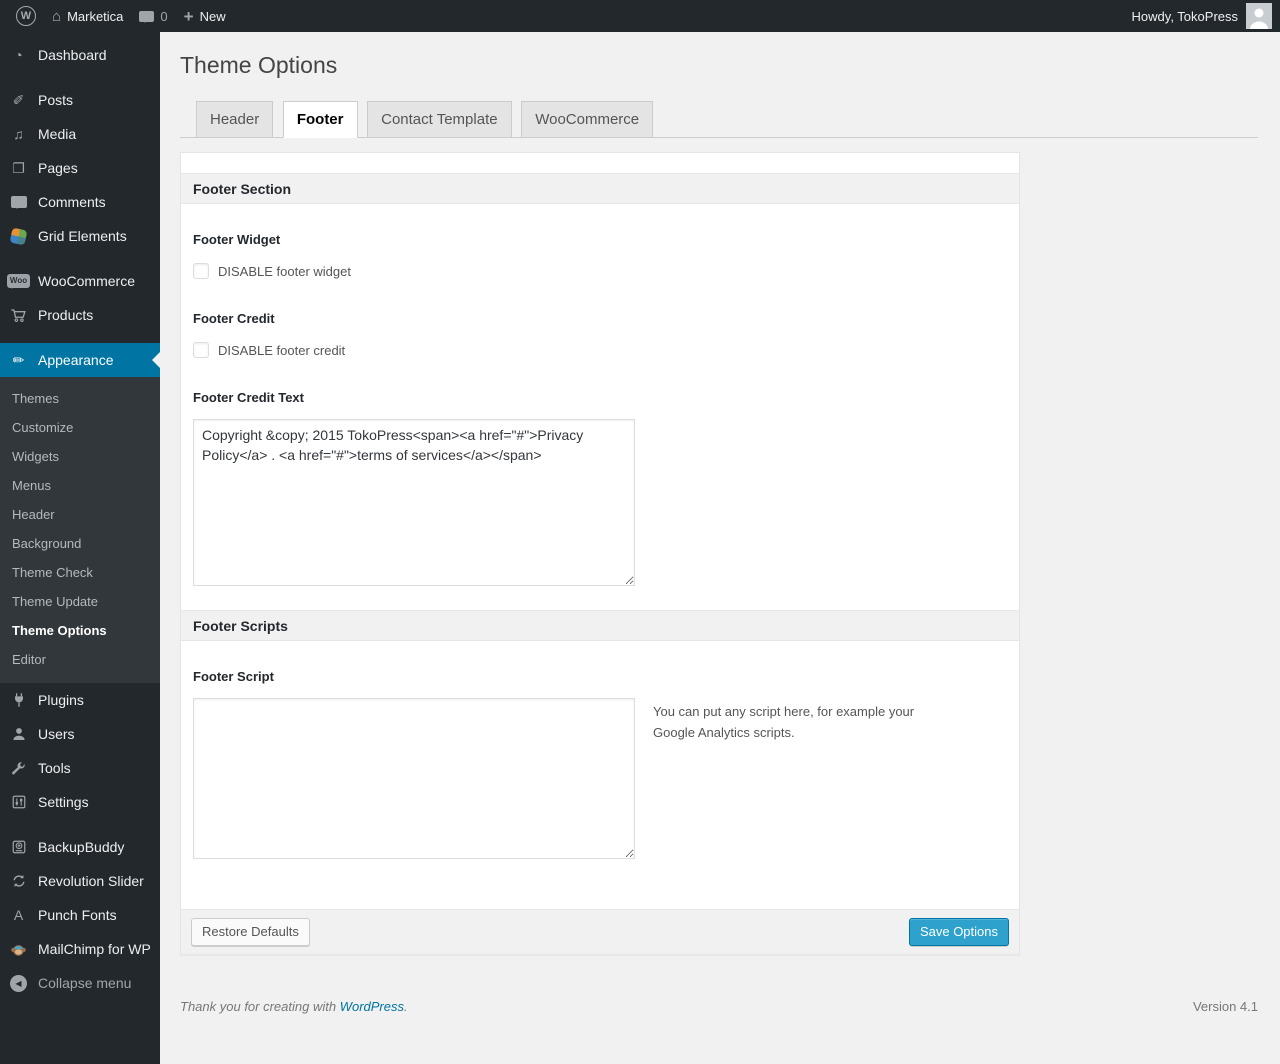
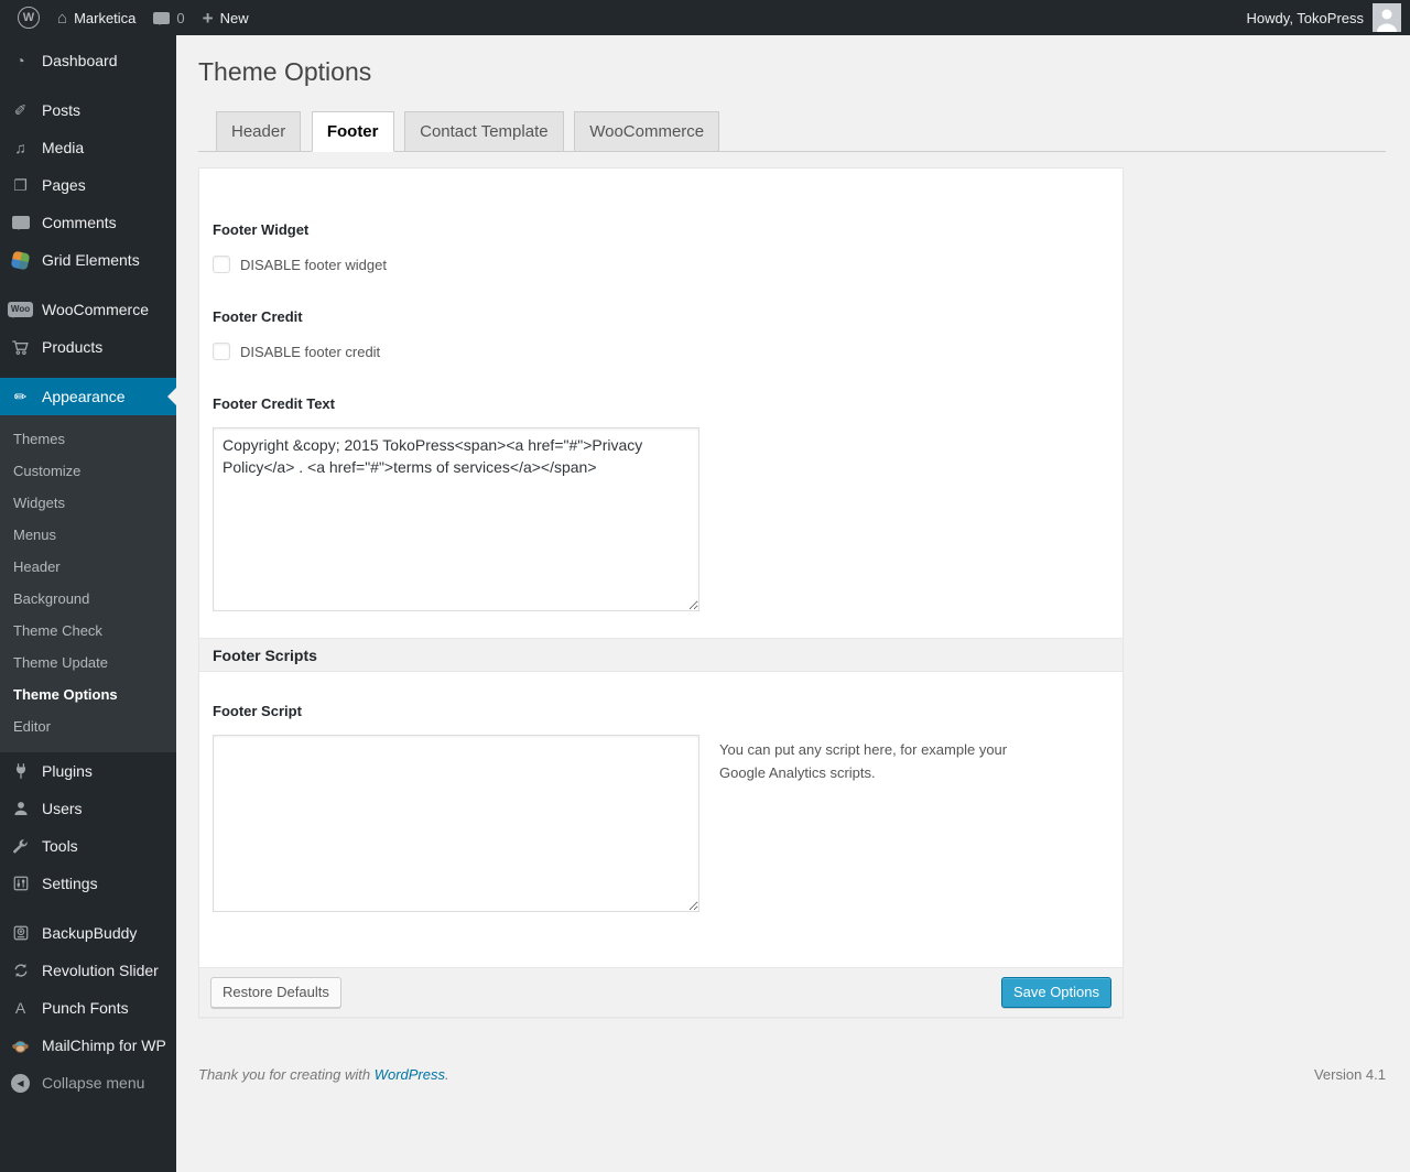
  W
  ⌂
  Marketica
  0
  +
  New
  Howdy, TokoPress
  ◔
  Dashboard
  ✐
  Posts
  ♫
  Media
  ❐
  Pages
  Comments
  Grid Elements
  Woo
  WooCommerce
  Products
  ✏
  Appearance
  Themes
  Customize
  Widgets
  Menus
  Header
  Background
  Theme Check
  Theme Update
  Theme Options
  Editor
  Plugins
  Users
  Tools
  Settings
  BackupBuddy
  Revolution Slider
  A
  Punch Fonts
  MailChimp for WP
  ◀
  Collapse menu
  Theme Options
  Header Footer Contact Template WooCommerce
- Footer Section
  Footer Widget
  DISABLE footer widget
  Footer Credit
  DISABLE footer credit
  Footer Credit Text
  Footer Scripts
  Footer Script
  You can put any script here, for example your Google Analytics scripts.
  Restore Defaults
  Save Options
  Thank you for creating with WordPress.
  Version 4.1
